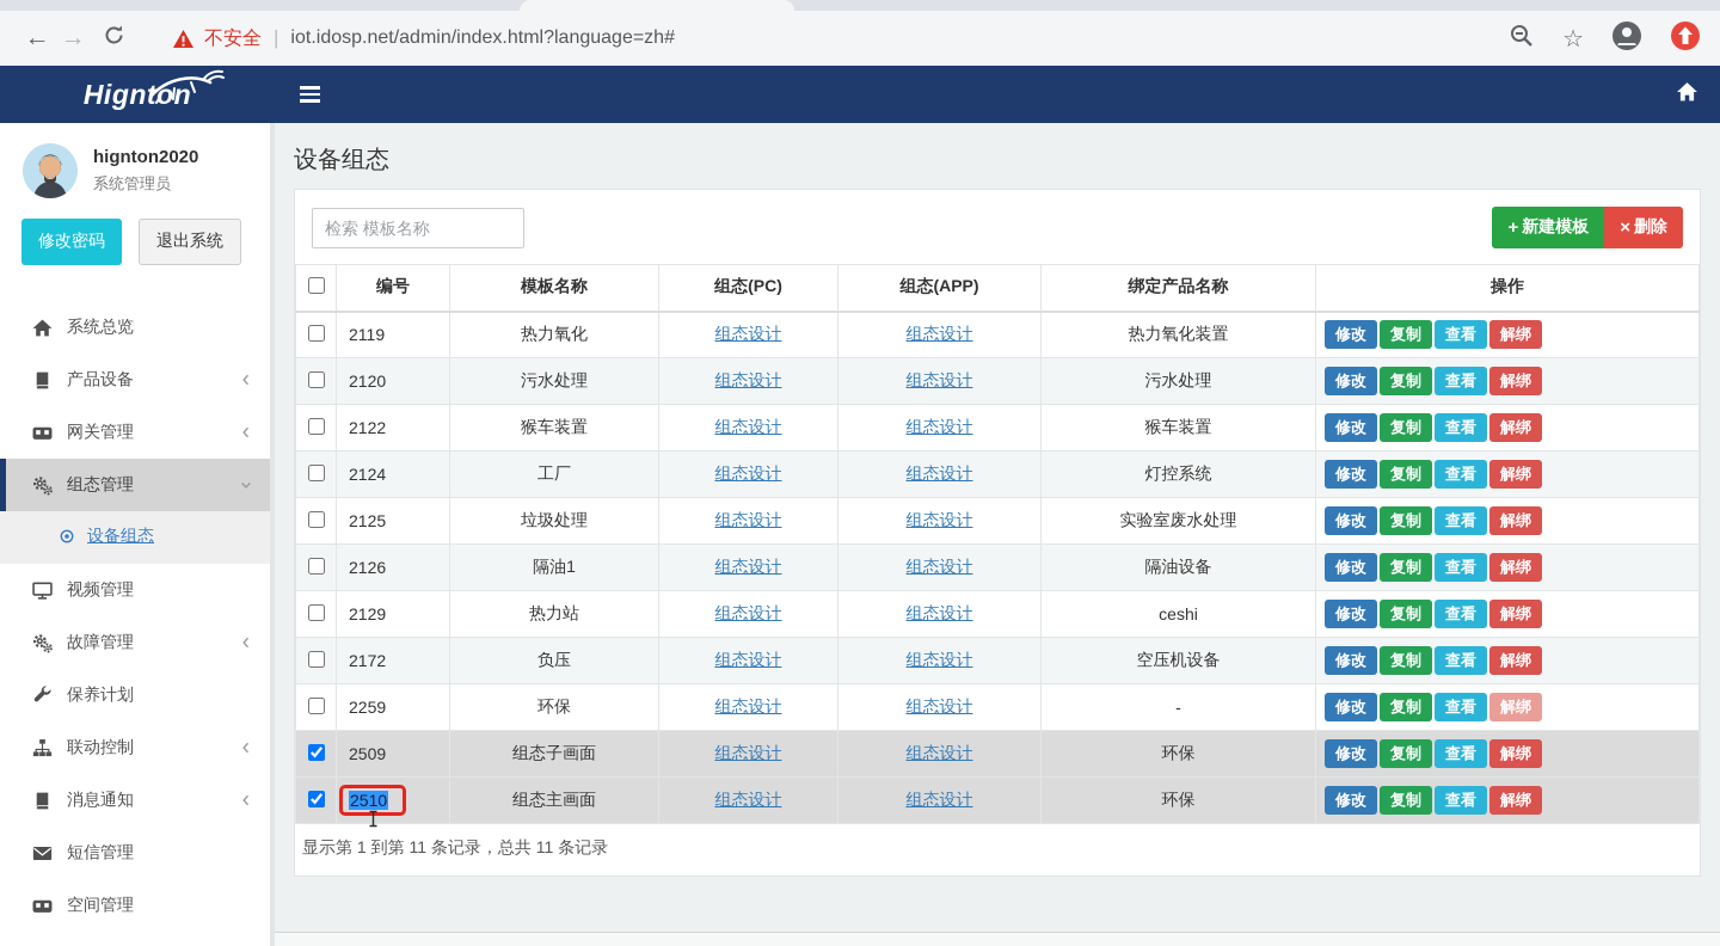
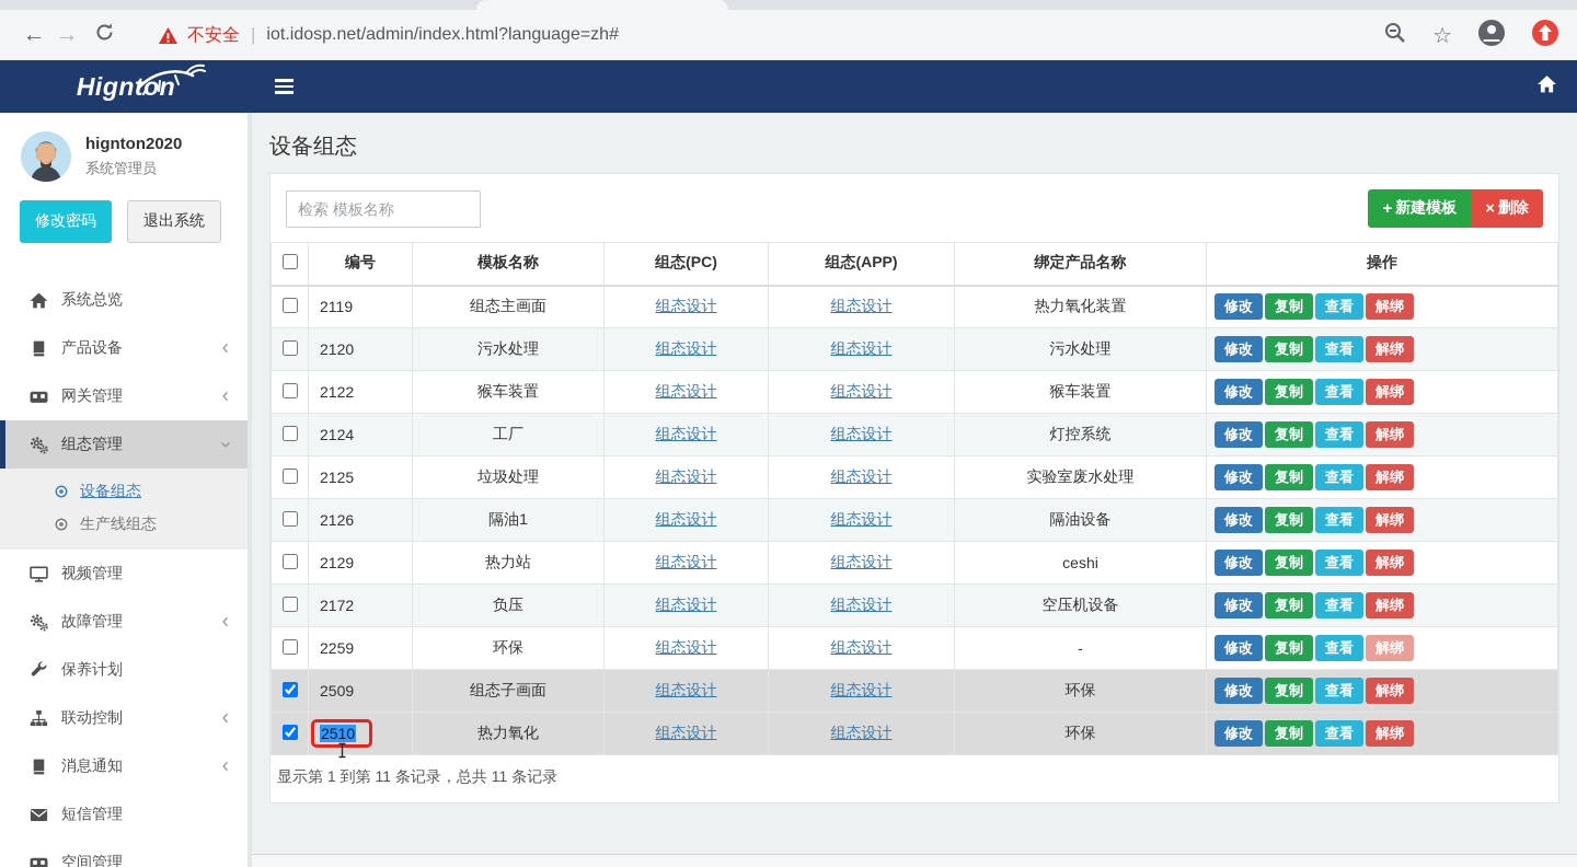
  ←
  →
  不安全
  |
  iot.idosp.net/admin/index.html?language=zh#
  ☆
  Hignon
  hignton2020
  系统管理员
  修改密码
  退出系统
  系统总览
  产品设备
  网关管理
  组态管理
  设备组态
+ 生产线组态
  视频管理
  故障管理
  保养计划
  联动控制
  消息通知
  短信管理
  空间管理
  设备组态
  检索 模板名称
  +
  新建模板
  ×
  删除
  	编号	模板名称	组态(PC)	组态(APP)	绑定产品名称	操作
- 	2119	热力氧化	组态设计	组态设计	热力氧化装置	修改 复制 查看 解绑
+ 	2119	组态主画面	组态设计	组态设计	热力氧化装置	修改 复制 查看 解绑
  	2120	污水处理	组态设计	组态设计	污水处理	修改 复制 查看 解绑
  	2122	猴车装置	组态设计	组态设计	猴车装置	修改 复制 查看 解绑
  	2124	工厂	组态设计	组态设计	灯控系统	修改 复制 查看 解绑
  	2125	垃圾处理	组态设计	组态设计	实验室废水处理	修改 复制 查看 解绑
  	2126	隔油1	组态设计	组态设计	隔油设备	修改 复制 查看 解绑
  	2129	热力站	组态设计	组态设计	ceshi	修改 复制 查看 解绑
  	2172	负压	组态设计	组态设计	空压机设备	修改 复制 查看 解绑
  	2259	环保	组态设计	组态设计	-	修改 复制 查看 解绑
  	2509	组态子画面	组态设计	组态设计	环保	修改 复制 查看 解绑
- 	2510	组态主画面	组态设计	组态设计	环保	修改 复制 查看 解绑
+ 	2510	热力氧化	组态设计	组态设计	环保	修改 复制 查看 解绑
  显示第 1 到第 11 条记录，总共 11 条记录
